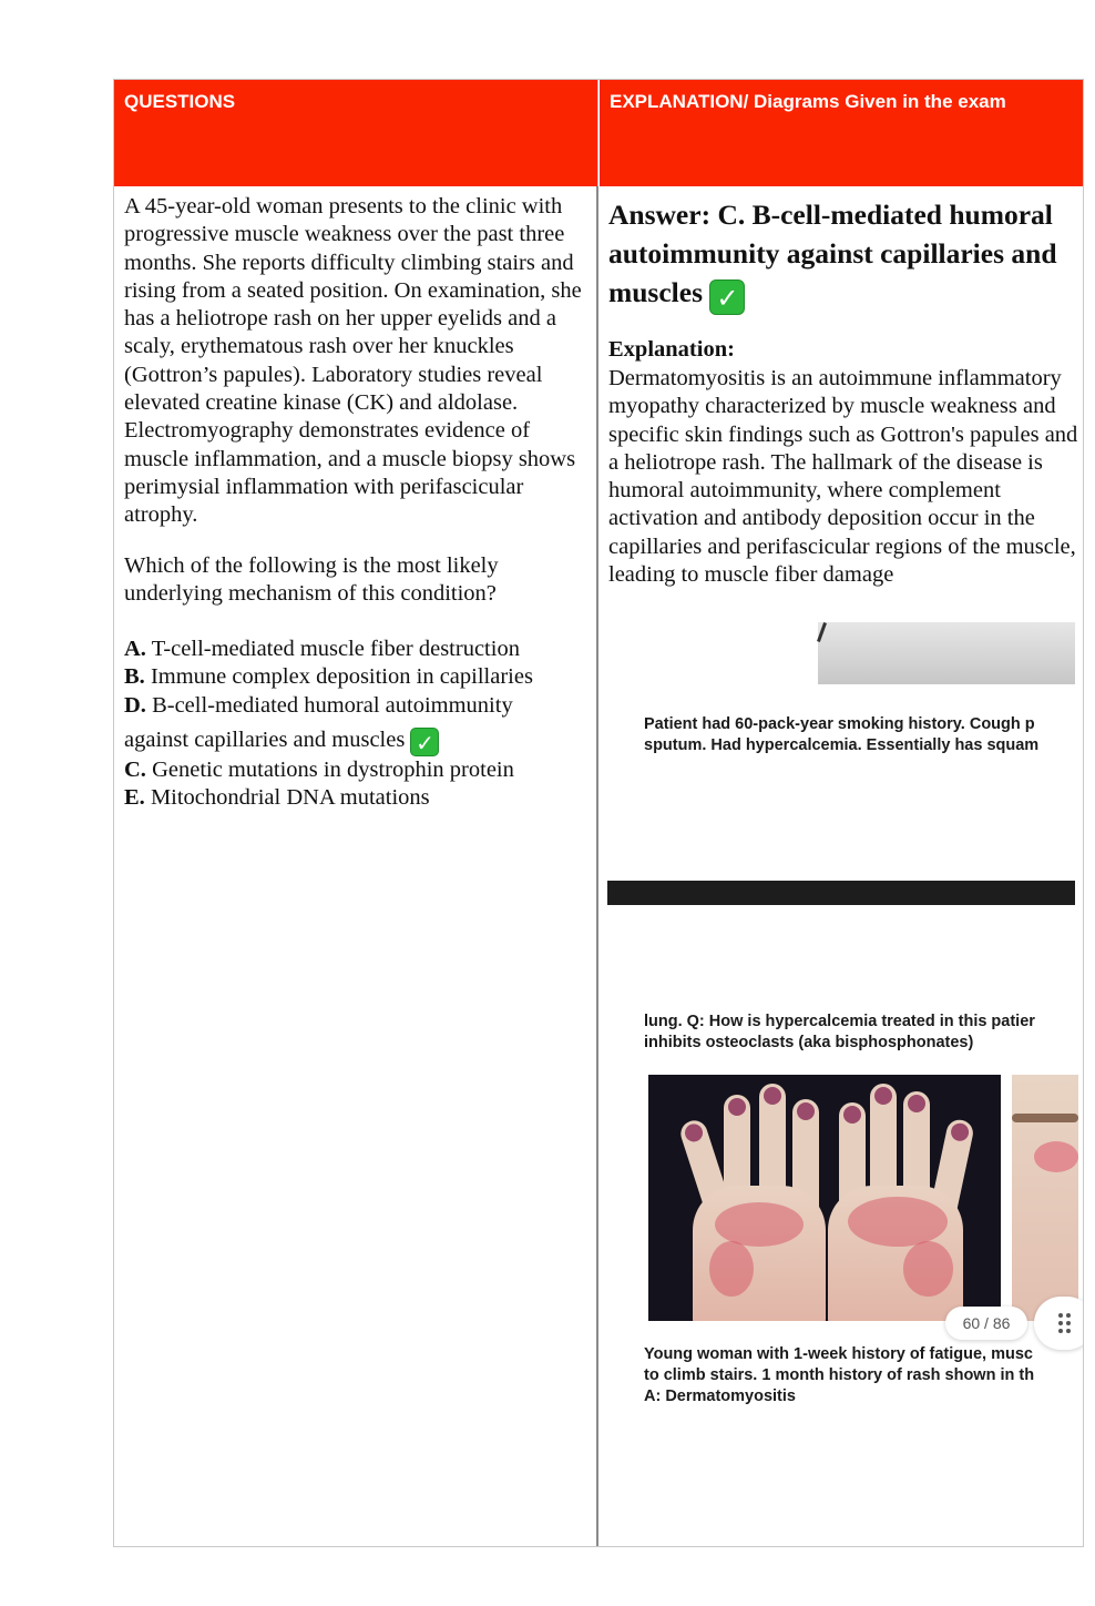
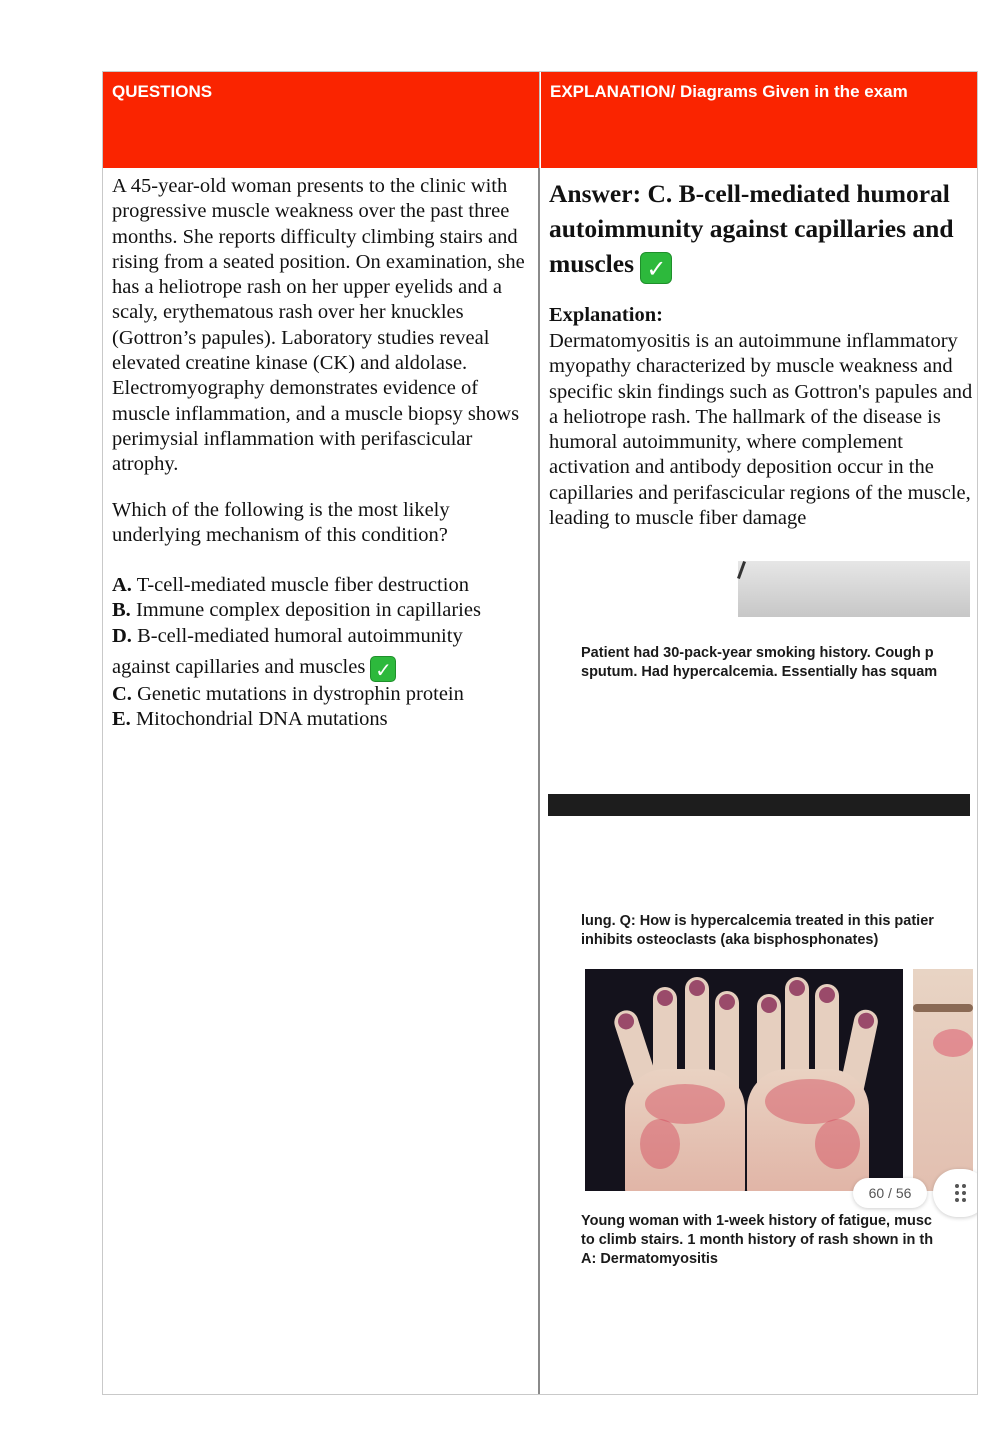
  QUESTIONS
  EXPLANATION/ Diagrams Given in the exam
  A 45-year-old woman presents to the clinic with progressive muscle weakness over the past three months. She reports difficulty climbing stairs and rising from a seated position. On examination, she has a heliotrope rash on her upper eyelids and a scaly, erythematous rash over her knuckles (Gottron’s papules). Laboratory studies reveal elevated creatine kinase (CK) and aldolase. Electromyography demonstrates evidence of muscle inflammation, and a muscle biopsy shows perimysial inflammation with perifascicular atrophy.
  Which of the following is the most likely underlying mechanism of this condition?
  A. T-cell-mediated muscle fiber destruction
  B. Immune complex deposition in capillaries
  D. B-cell-mediated humoral autoimmunity
  against capillaries and muscles ✓
  C. Genetic mutations in dystrophin protein
  E. Mitochondrial DNA mutations
  Answer: C. B-cell-mediated humoral autoimmunity against capillaries and muscles ✓
  Explanation:
  Dermatomyositis is an autoimmune inflammatory myopathy characterized by muscle weakness and specific skin findings such as Gottron's papules and a heliotrope rash. The hallmark of the disease is humoral autoimmunity, where complement activation and antibody deposition occur in the capillaries and perifascicular regions of the muscle, leading to muscle fiber damage
- Patient had 60-pack-year smoking history. Cough p
+ Patient had 30-pack-year smoking history. Cough p
  sputum. Had hypercalcemia. Essentially has squam
  lung. Q: How is hypercalcemia treated in this patier
  inhibits osteoclasts (aka bisphosphonates)
- 60 / 86
+ 60 / 56
  Young woman with 1-week history of fatigue, musc
  to climb stairs. 1 month history of rash shown in th
  A: Dermatomyositis
